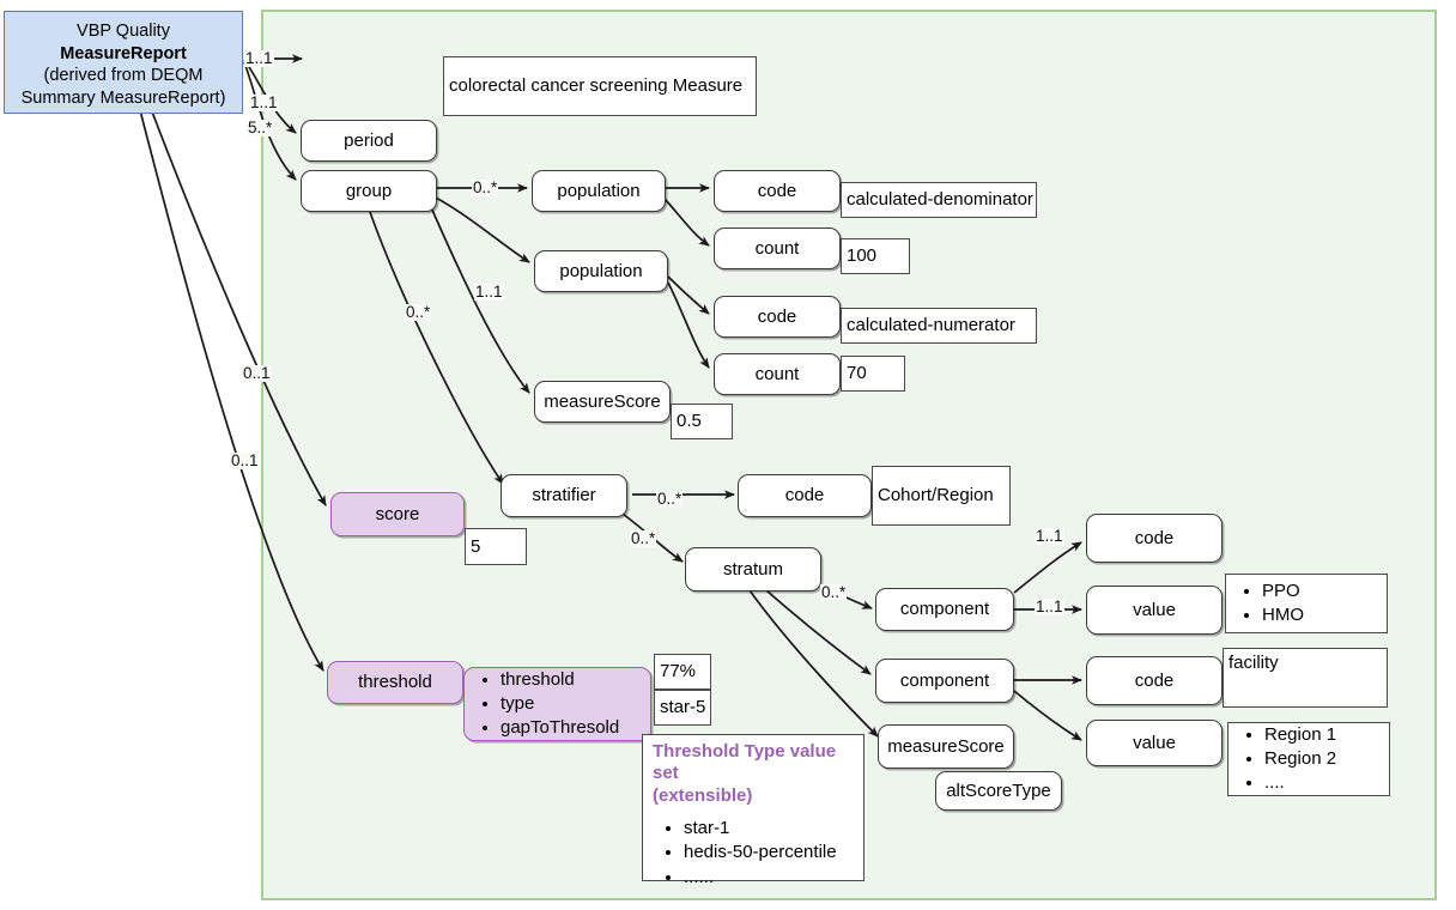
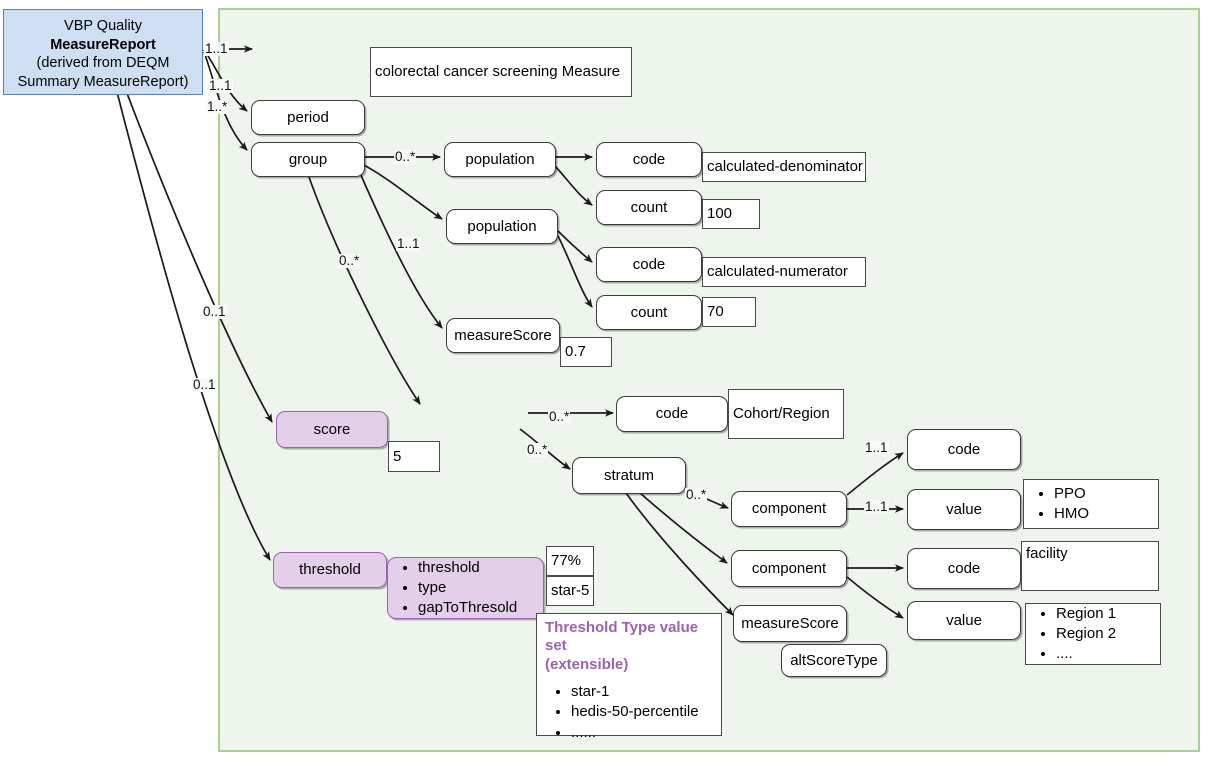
  VBP Quality
  MeasureReport
  (derived from DEQM
  Summary MeasureReport)
  colorectal cancer screening Measure
  period
  group
  population
  code
  calculated-denominator
  count
  100
  population
  code
  calculated-numerator
  count
  70
  measureScore
- 0.5
+ 0.7
  score
  5
- stratifier
  code
  Cohort/Region
  stratum
  component
  code
  value
  PPO
  HMO
  component
  code
  facility
  value
  Region 1
  Region 2
  ....
  measureScore
  altScoreType
  threshold
  threshold
  type
  gapToThresold
  77%
  star-5
  Threshold Type value set
  (extensible)
  star-1
  hedis-50-percentile
  ......
  1..1
  1..1
- 5..*
+ 1..*
  0..1
  0..1
  0..*
  1..1
  0..*
  0..*
  0..*
  0..*
  1..1
  1..1
